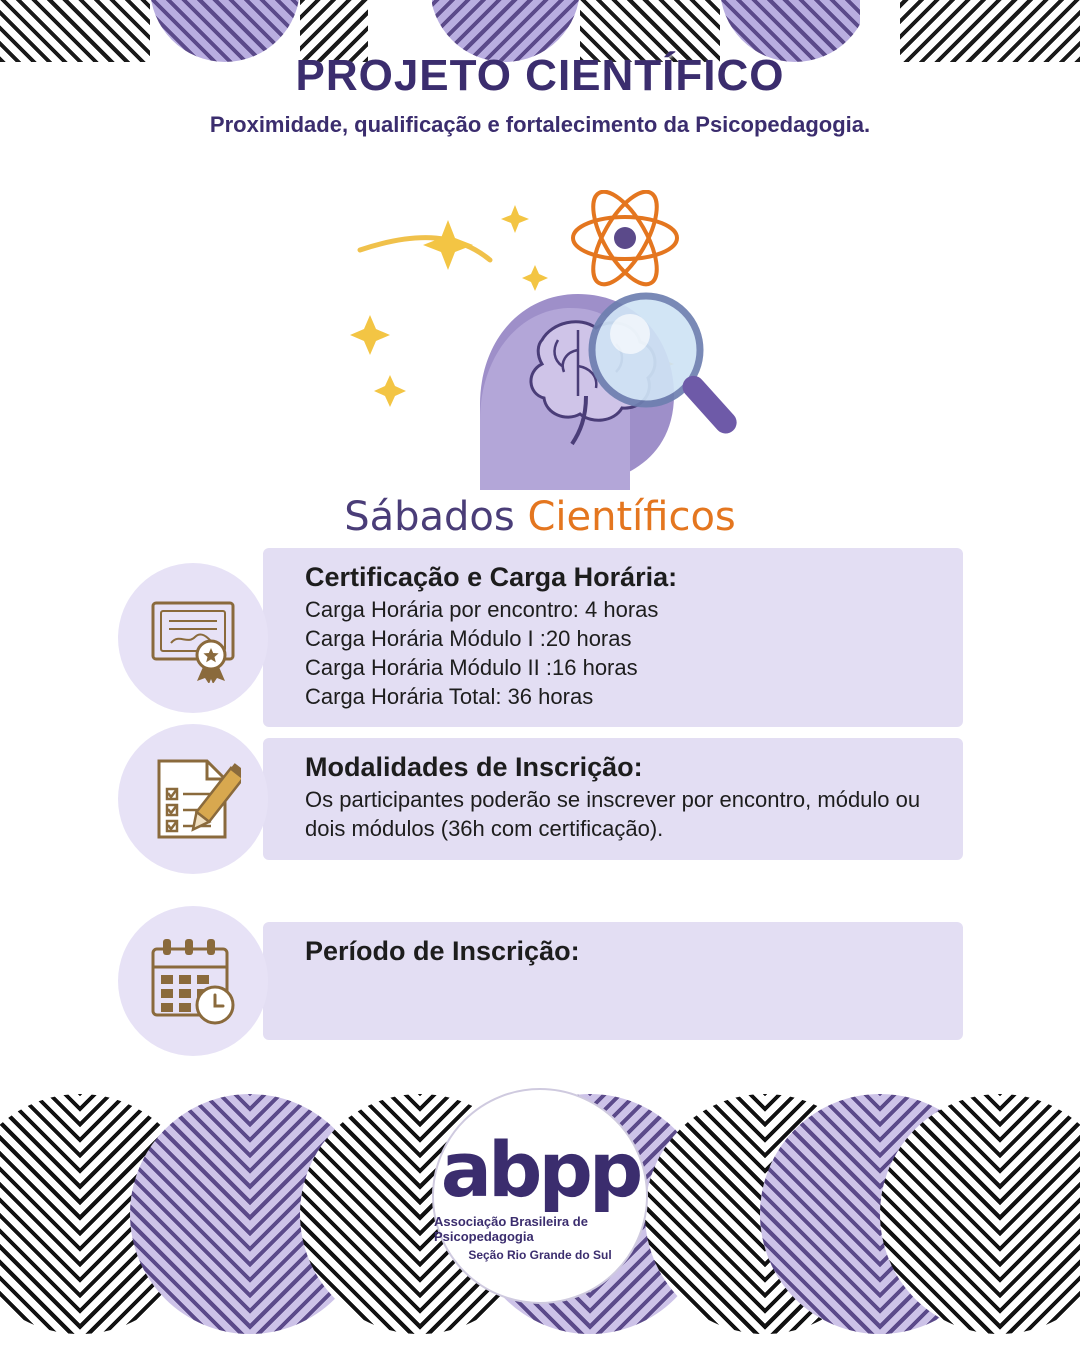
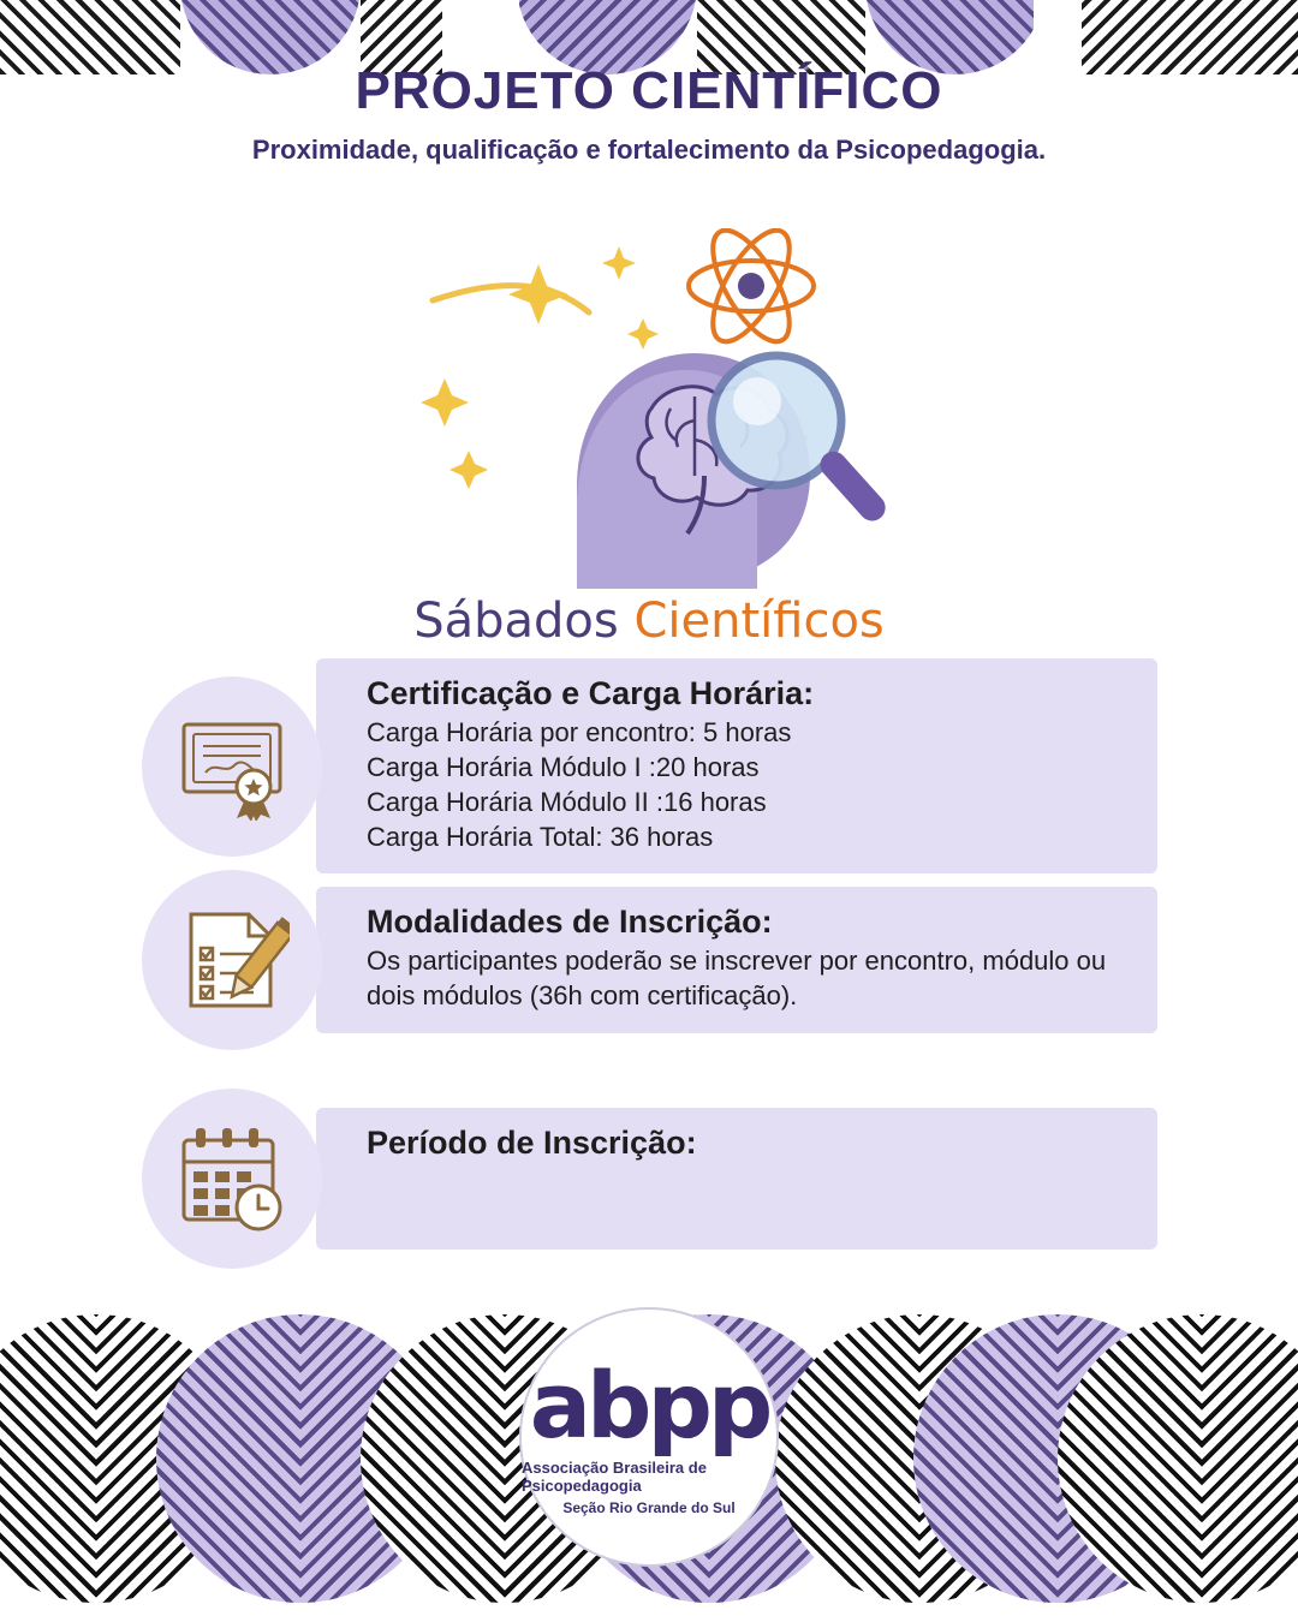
  PROJETO CIENTÍFICO
  Proximidade, qualificação e fortalecimento da Psicopedagogia.
  Sábados Científicos
  Certificação e Carga Horária:
- Carga Horária por encontro: 4 horas
+ Carga Horária por encontro: 5 horas
  Carga Horária Módulo I :20 horas
  Carga Horária Módulo II :16 horas
  Carga Horária Total: 36 horas
  Modalidades de Inscrição:
  Os participantes poderão se inscrever por encontro, módulo ou dois módulos (36h com certificação).
  Período de Inscrição:
  abpp
  Associação Brasileira de Psicopedagogia
  Seção Rio Grande do Sul
